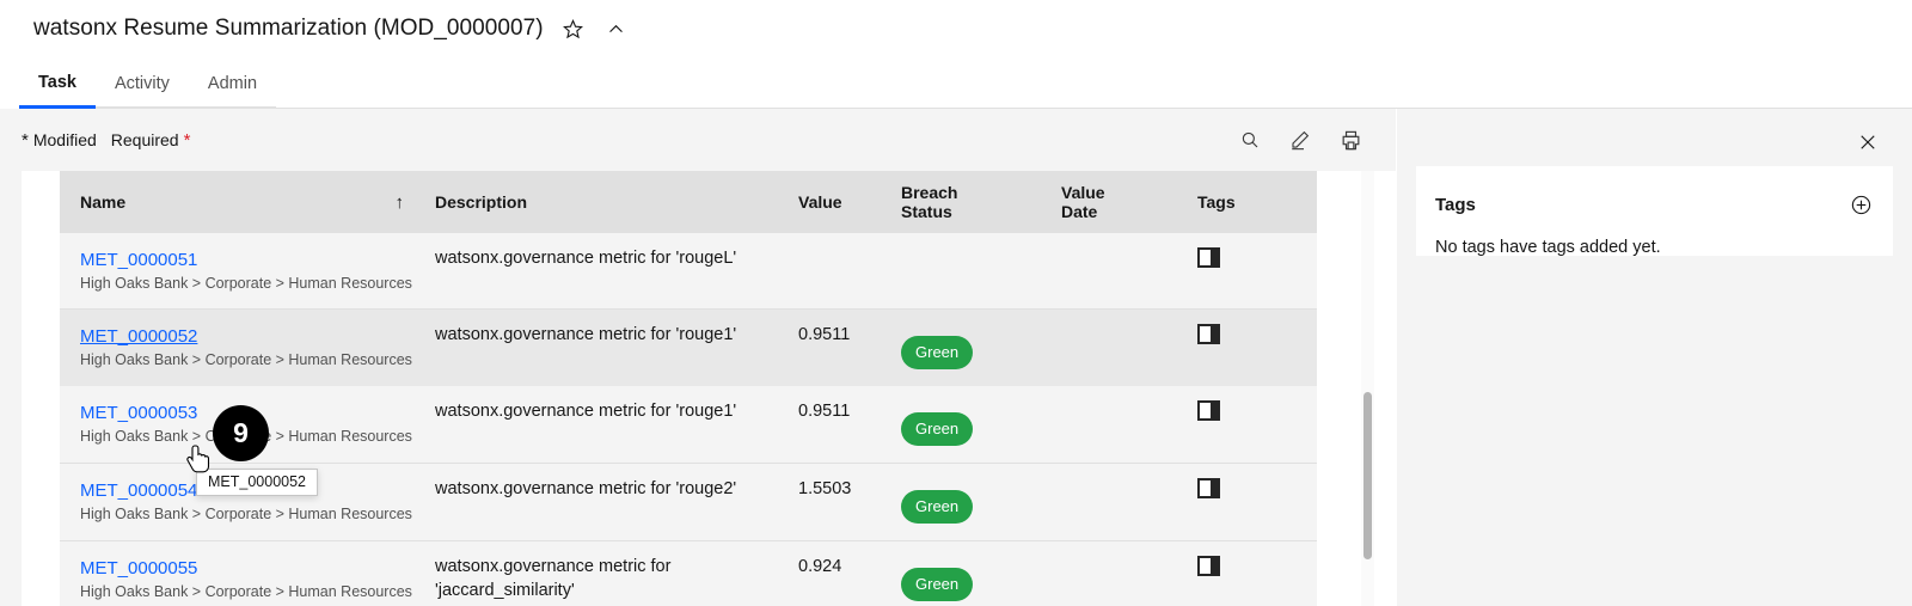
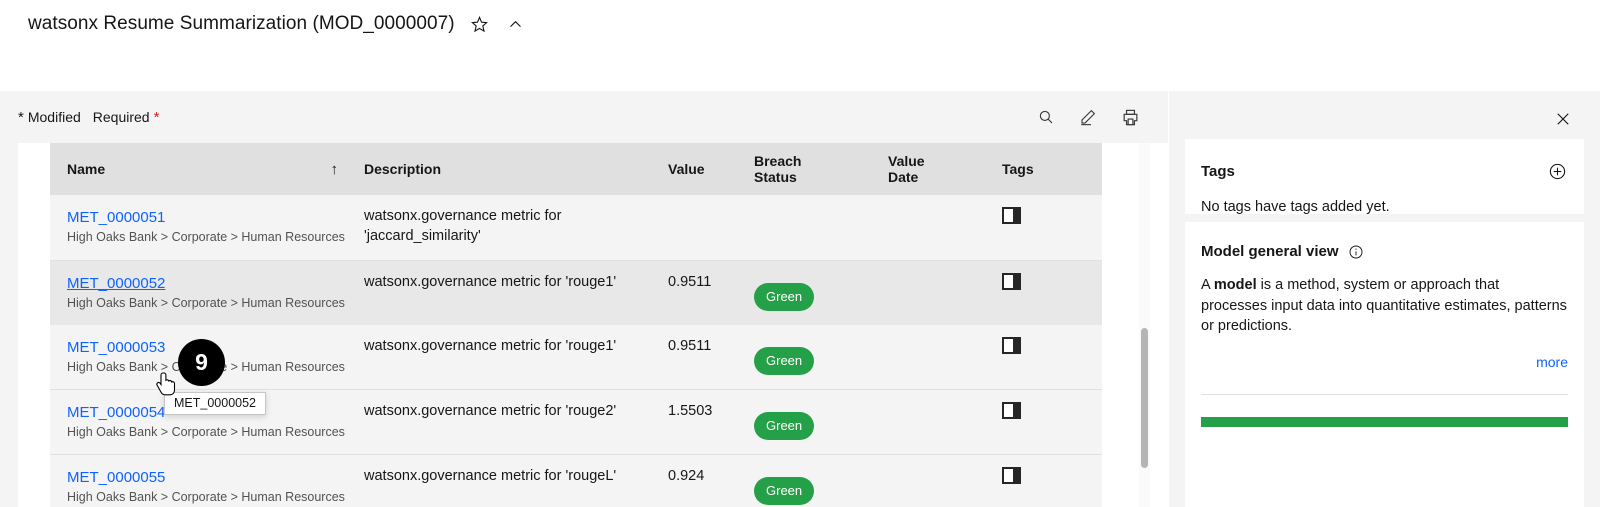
  watsonx Resume Summarization (MOD_0000007)
- Task
- Activity
- Admin
  *
  Modified
  Required
  *
  Name ↑	Description	Value	Breach Status	Value Date	Tags
- MET_0000051 High Oaks Bank > Corporate > Human Resources	watsonx.governance metric for 'rougeL'
+ MET_0000051 High Oaks Bank > Corporate > Human Resources	watsonx.governance metric for 'jaccard_similarity'
  MET_0000052 High Oaks Bank > Corporate > Human Resources	watsonx.governance metric for 'rouge1'	0.9511	Green
  MET_0000053 High Oaks Bank > C > Human Resources	watsonx.governance metric for 'rouge1'	0.9511	Green
  MET_0000054 High Oaks Bank > Corporate > Human Resources	watsonx.governance metric for 'rouge2'	1.5503	Green
- MET_0000055 High Oaks Bank > Corporate > Human Resources	watsonx.governance metric for 'jaccard_similarity'	0.924	Green
+ MET_0000055 High Oaks Bank > Corporate > Human Resources	watsonx.governance metric for 'rougeL'	0.924	Green
  MET_0000052
  9
  Tags
  No tags have tags added yet.
+ Model general view
+ A model is a method, system or approach that processes input data into quantitative estimates, patterns or predictions.
+ more
